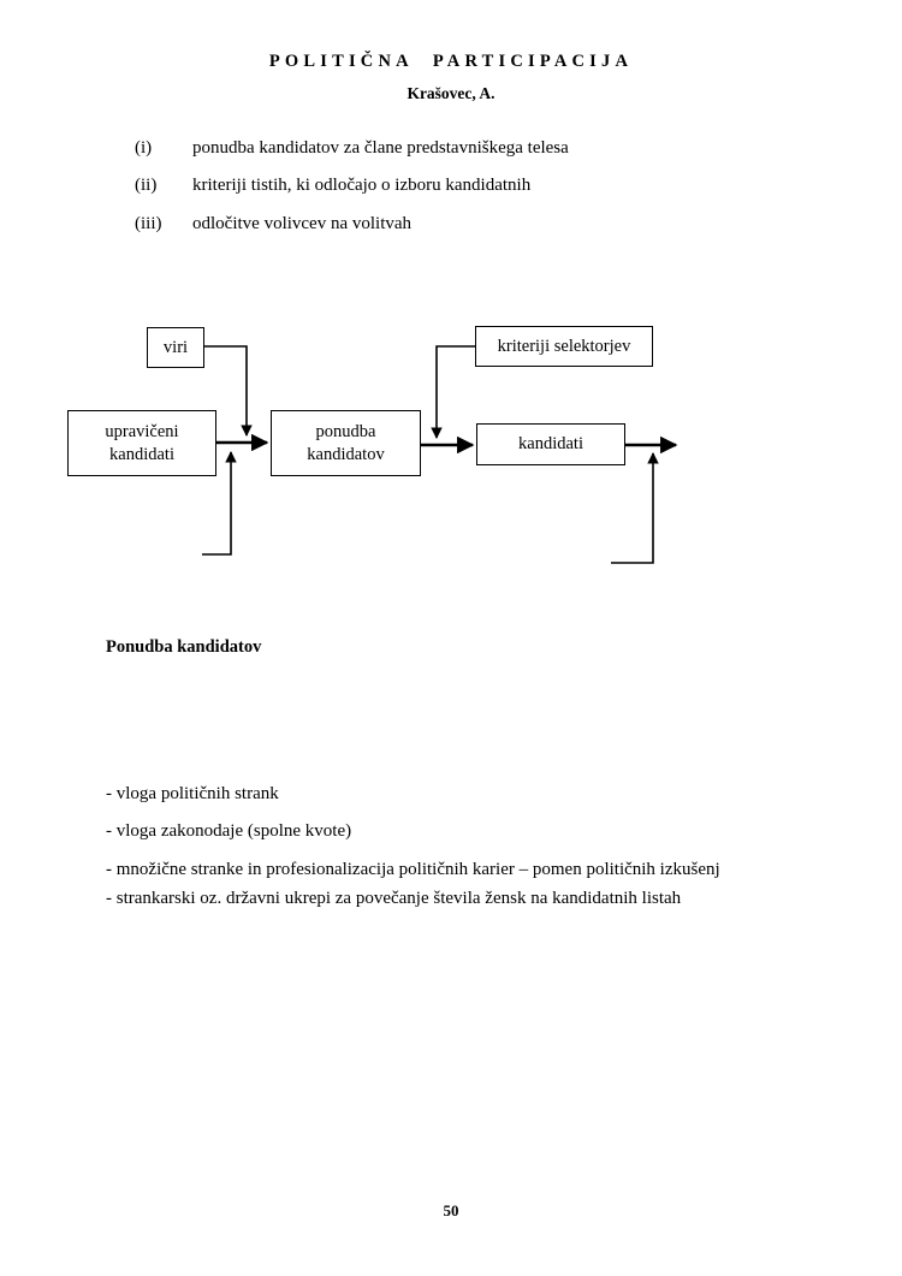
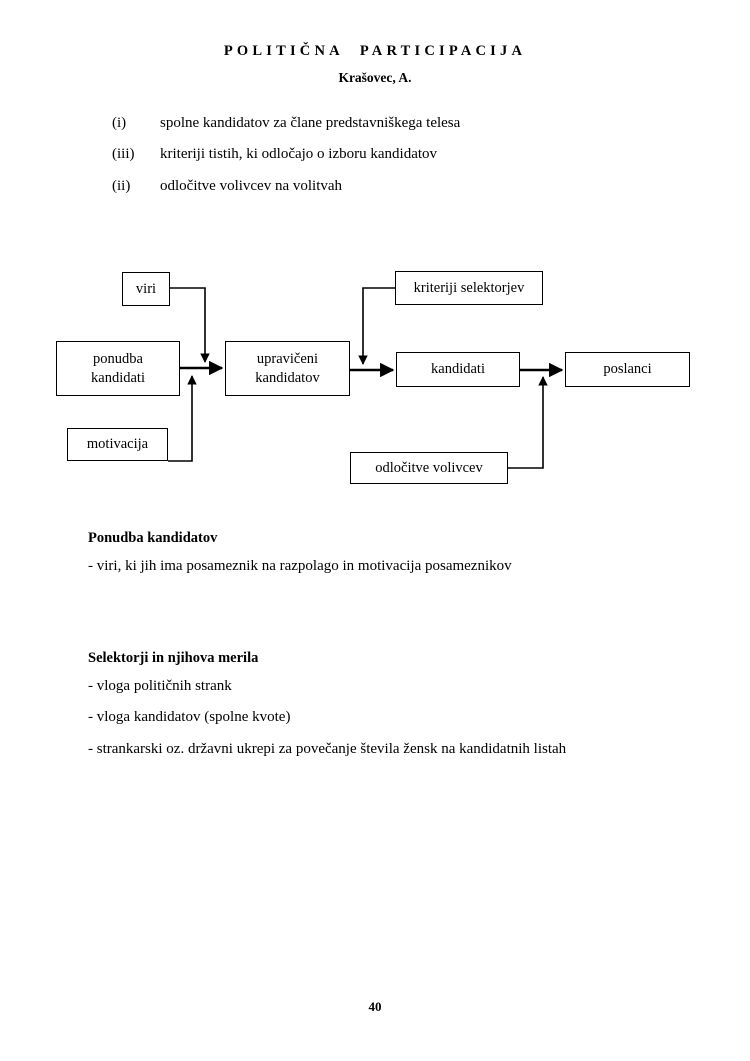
  POLITIČNA PARTICIPACIJA
  Krašovec, A.
  (i)
- ponudba kandidatov za člane predstavniškega telesa
+ spolne kandidatov za člane predstavniškega telesa
- (ii)
+ (iii)
- kriteriji tistih, ki odločajo o izboru kandidatnih
+ kriteriji tistih, ki odločajo o izboru kandidatov
- (iii)
+ (ii)
  odločitve volivcev na volitvah
  viri
- upravičeni
+ ponudba
  kandidati
+ motivacija
- ponudba
+ upravičeni
  kandidatov
  kriteriji selektorjev
  kandidati
+ odločitve volivcev
+ poslanci
  Ponudba kandidatov
+ - viri, ki jih ima posameznik na razpolago in motivacija posameznikov
+ Selektorji in njihova merila
  - vloga političnih strank
- - vloga zakonodaje (spolne kvote)
+ - vloga kandidatov (spolne kvote)
- - množične stranke in profesionalizacija političnih karier – pomen političnih izkušenj
  - strankarski oz. državni ukrepi za povečanje števila žensk na kandidatnih listah
- 50
+ 40
